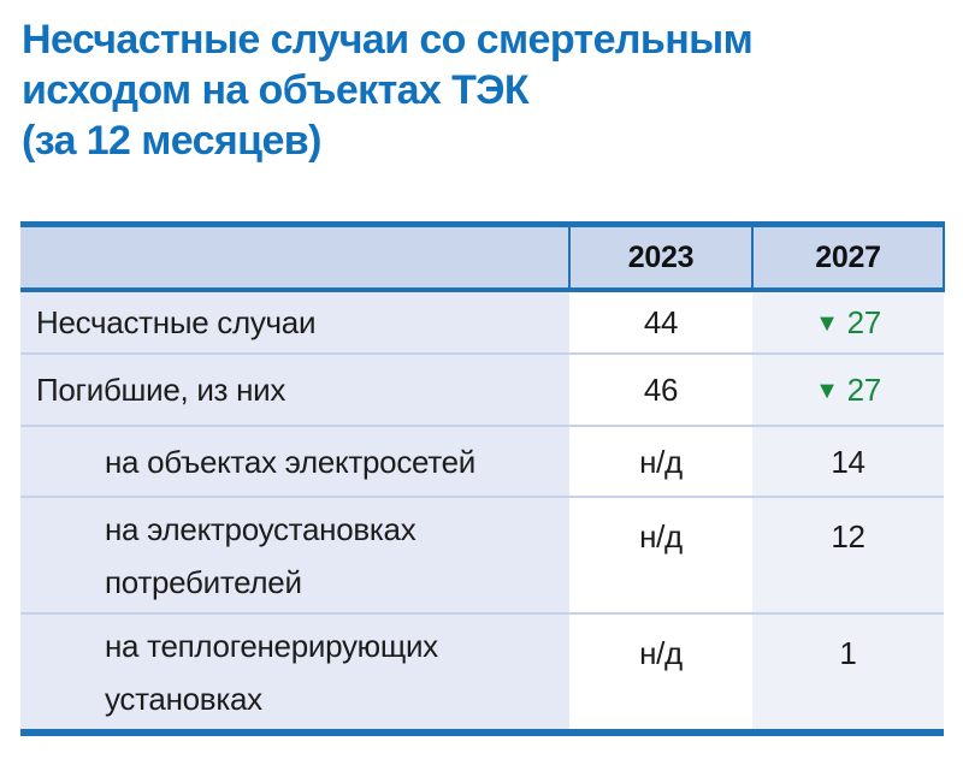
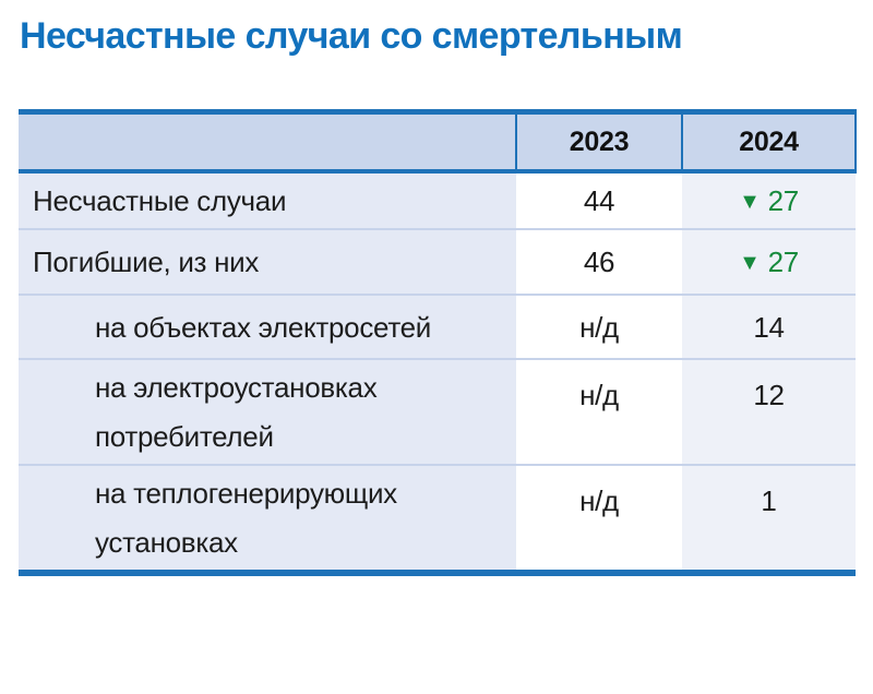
  Несчастные случаи со смертельным
- исходом на объектах ТЭК
- (за 12 месяцев)
- 	2023	2027
+ 	2023	2024
  Несчастные случаи	44	▼ 27
  Погибшие, из них	46	▼ 27
  на объектах электросетей	н/д	14
  на электроустановках потребителей	н/д	12
  на теплогенерирующих установках	н/д	1
